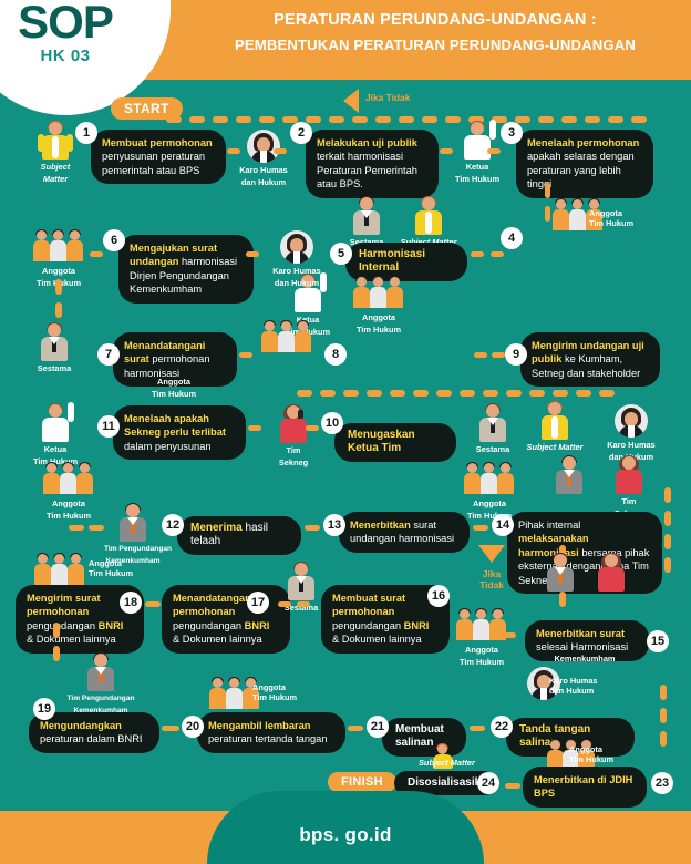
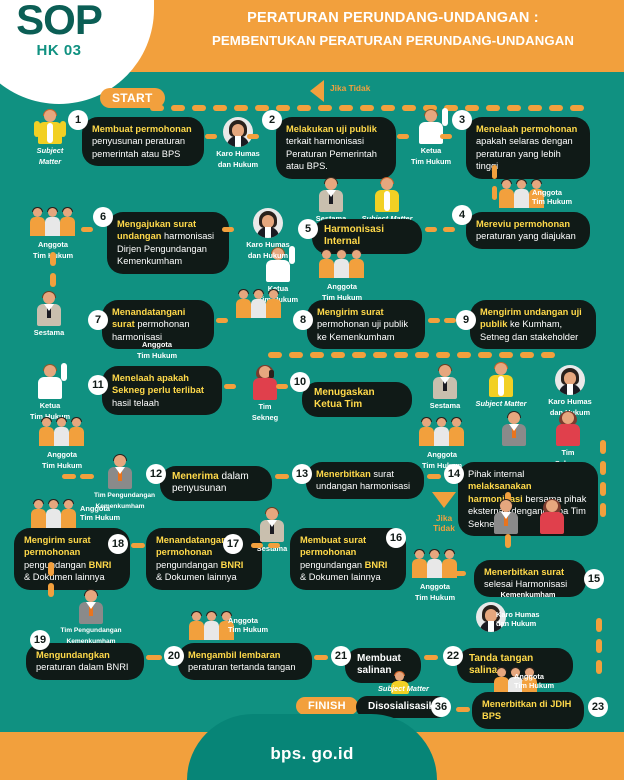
  PERATURAN PERUNDANG-UNDANGAN :
  PEMBENTUKAN PERATURAN PERUNDANG-UNDANGAN
  SOP
  HK 03
  Jika Tidak
  START
  Subject
  Matter
  1
  Membuat permohonan penyusunan peraturan pemerintah atau BPS
  Karo Humas
  dan Hukum
  2
  Melakukan uji publik terkait harmonisasi Peraturan Pemerintah atau BPS.
  Ketua
  Tim Hukum
  3
  Menelaah permohonan apakah selaras dengan peraturan yang lebih tingi
  Anggota
  Tim Hukum
  4
+ Mereviu permohonan peraturan yang diajukan
  5
  Harmonisasi Internal
  Anggota
  Tim Hukum
  Karo Humas
  dan Hukum
  Anggota
  Timkum
  6
  Mengajukan surat undangan harmonisasi Dirjen Pengundangan Kemenkumham
  Sestama
  7
  Menandatangani surat permohonan harmonisasi
  Anggota
  Tim Hukum
  8
+ Mengirim surat permohonan uji publik ke Kemenkumham
  9
  Mengirim undangan uji publik ke Kumham, Setneg dan stakeholder
  Ketua
  Timukm
  11
- Menelaah apakah Sekneg perlu terlibat dalam penyusunan
+ Menelaah apakah Sekneg perlu terlibat hasil telaah
  Tim
  Sekneg
  10
  Menugaskan Ketua Tim
  Sestama
  Subject Matter
  Karo Humas
  dankum
  Anggota
  Tim Hukum
  Anggota
  Tim
  12
- Menerima hasil telaah
+ Menerima dalam penyusunan
  13
  Menerbitkan surat undangan harmonisasi
  14
  Pihak internal melaksanakan harmonasi bersaa pihak eksterndenganpa Tim Sekne
  Jika
  Tidak
  Anggota
  Tim Hukum
  Mengirim surat permohonan pengdangan BNRI & Dokumen lainnya
  18
  Menandatanga permohonan pengundangan BNRI & Dokumen lainnya
  17
  Sestama
  Membuat surat permohonan pengundangan BNRI & Dokumen lainnya
  16
  Anggota
  Tim Hukum
  Menerbitkan surat selesai Harmonisasi
  15
  Kemenkumham
  19
  Mengundangkan peraturan dalam BNRI
  Anggota
  Tim Hukum
  20
  Mengambil lembaran peraturan tertanda tangan
  21
  Membuat salinan
  Karo Humas
  dan Hukum
  22
  Tanda tangan salina
  Subject Matter
  Anggota
  Tim Hukum
  FINISH
  Disosialisasi
- 24
+ 36
  Menerbitkan di JDIH BPS
  23
  bps. go.id
